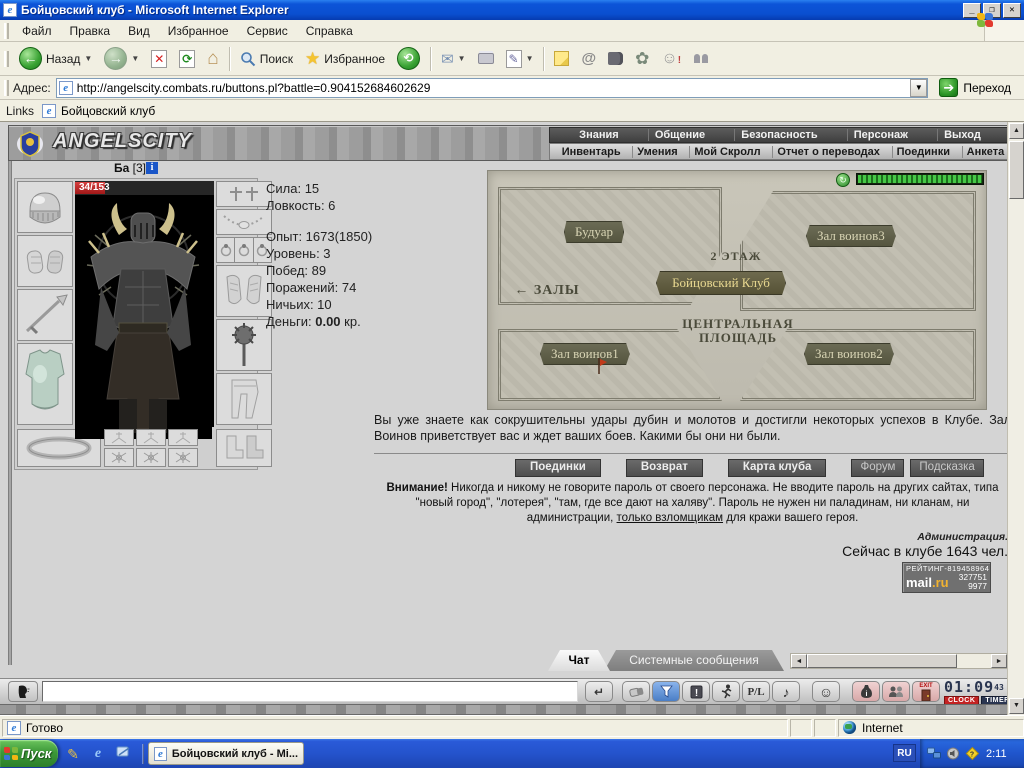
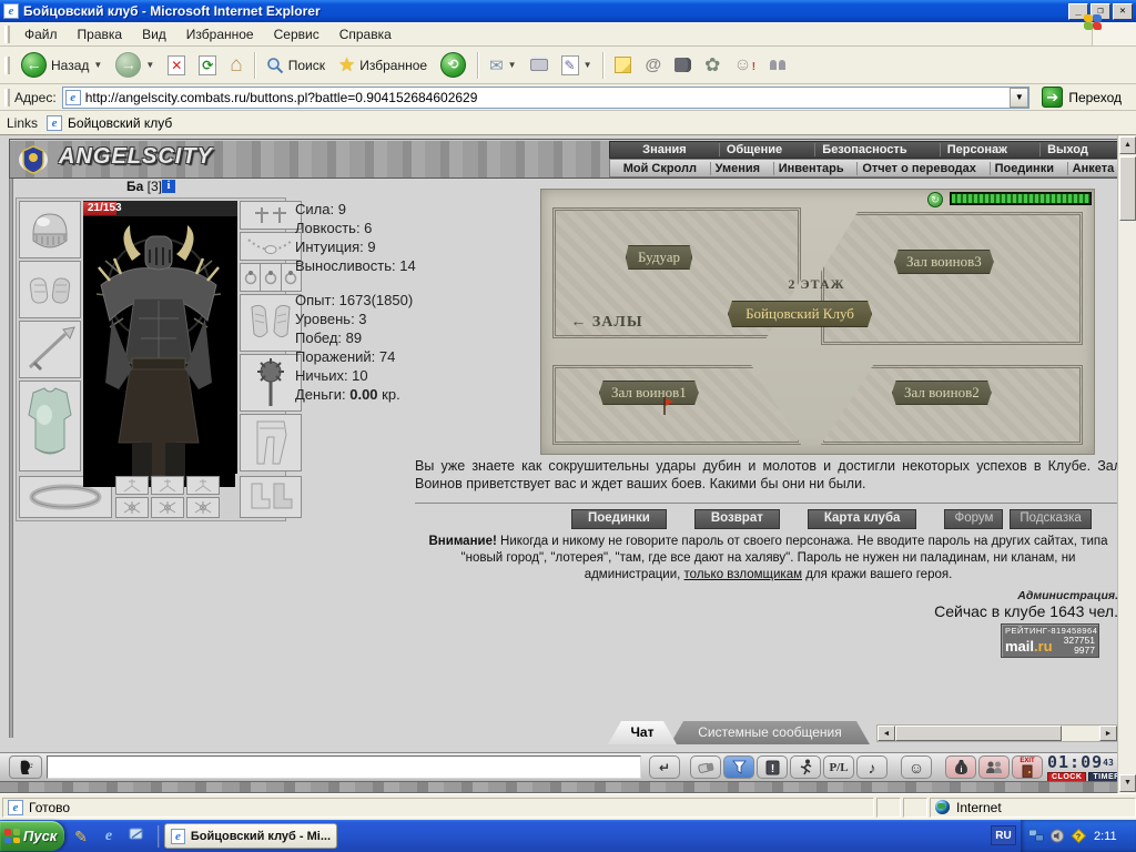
  e
  Бойцовский клуб - Microsoft Internet Explorer
  _
  ❐
  ✕
  Файл
  Правка
  Вид
  Избранное
  Сервис
  Справка
  ←
  Назад
  ▼
  →
  ▼
  ✕
  ⟳
  ⌂
  Поиск
  ★
  Избранное
  ⟲
  ✉
  ▼
  ✎
  ▼
  @
  ✿
  ☺!
  Адрес:
  e
  http://angelscity.combats.ru/buttons.pl?battle=0.904152684602629
  ▼
  ➔
  Переход
  Links
  e
  Бойцовский клуб
  ANGELSCITY
  Знания
  Общение
  Безопасность
  Персонаж
  Выход
- Инвентарь
+ Мой Скролл
  Умения
- Мой Скролл
+ Инвентарь
  Отчет о переводах
  Поединки
  Анкета
  Ба [3] i
- 34/153
+ 21/153
- Сила: 15
+ Сила: 9
  Ловкость: 6
+ Интуиция: 9
+ Выносливость: 14
  Опыт: 1673(1850)
  Уровень: 3
  Побед: 89
  Поражений: 74
  Ничьих: 10
  Деньги: 0.00 кр.
  ↻
  Будуар
  Зал воинов3
  Зал воинов1
  Зал воинов2
  2 ЭТАЖ
  Бойцовский Клуб
  ← ЗАЛЫ
- ЦЕНТРАЛЬНАЯ
- ПЛОЩАДЬ
  Вы уже знаете как сокрушительны удары дубин и молотов и достигли некоторых успехов в Клубе. За Воинов приветствует вас и ждет ваших боев. Какими бы они ни были.
  Поединки
  Возврат
  Карта клуба
  Форум
  Подсказка
  Внимание! Никогда и никому не говорите пароль от своего персонажа. Не вводите пароль на других сайтах, типа "новый город", "лотерея", "там, где все дают на халяву". Пароль не нужен ни паладинам, ни кланам, ни администрации, только взломщикам для кражи вашего героя.
  Администрация
  Сейчас в клубе 1643 чел
  РЕЙТИНГ-819458964
  mail.ru
  327751
  9977
  Чат
  Системные сообщения
  ↵
  !
  P/L
  ♪
  ☺
  01:0943
  e
  Готово
  Internet
  Пуск
  ✎
  e
  e
  Бойцовский клуб - Mi...
  RU
  2:11
